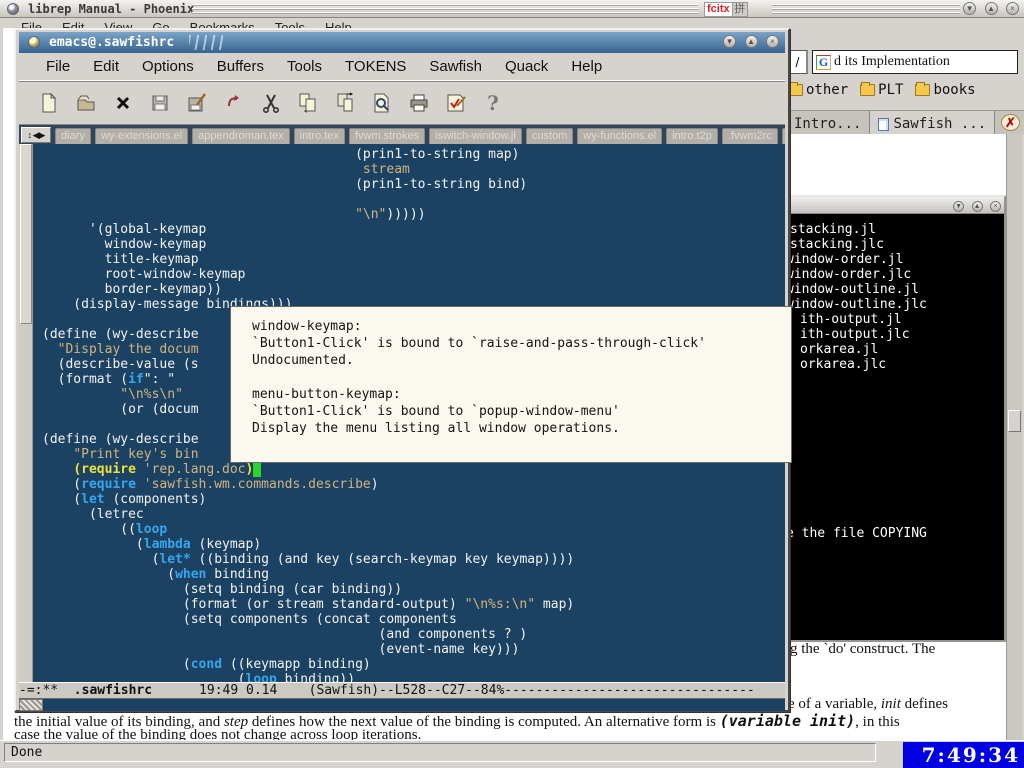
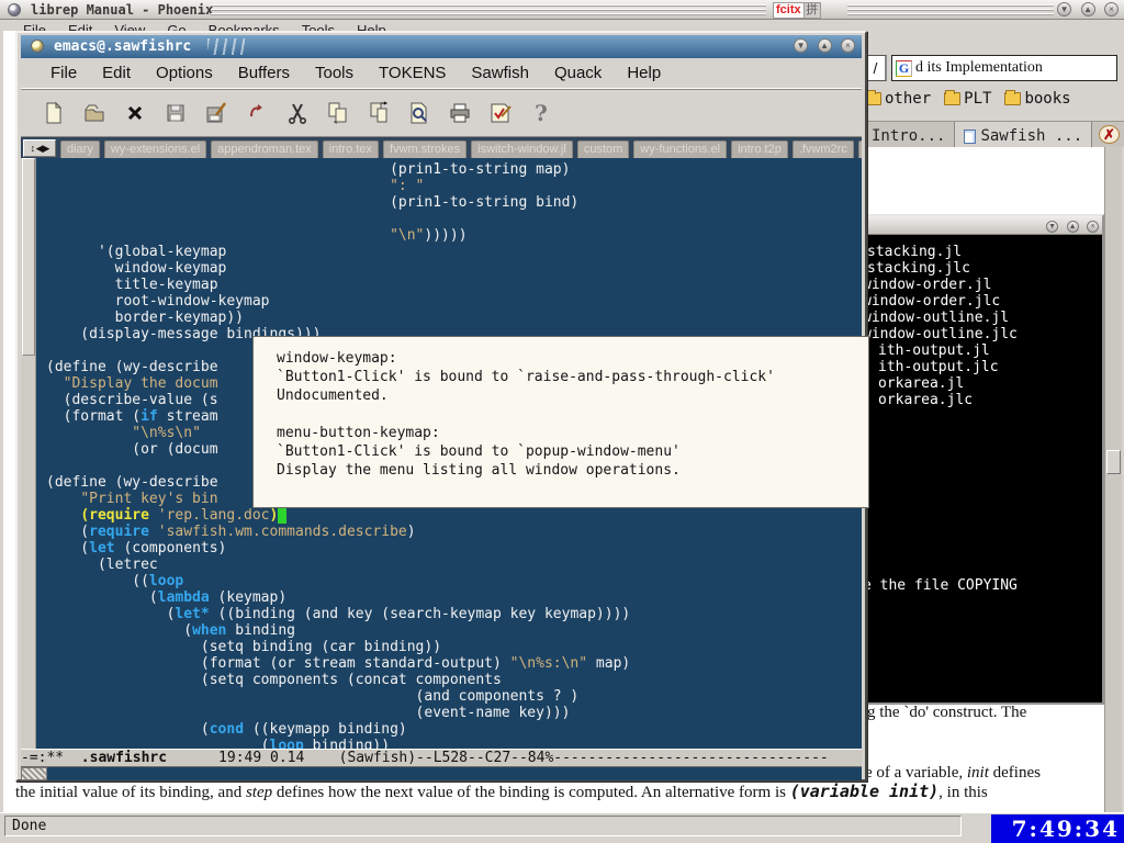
  librep Manual - Phoenix
  ▼ ▲ ×
  fcitx
  拼
  /
  G
  d its Implementation
  other
  PLT
  books
  Intro...
  Sawfish ...
  ✗
  g the `do' construct. The
  e of a variable, init defines
  the initial value of its binding, and step defines how the next value of the binding is computed. An alternative form is (variable init), in this
- case the value of the binding does not change across loop iterations.
  stacking.jl
  stacking.jlc
  indow-order.jl
  indow-order.jlc
  indow-outline.jl
  indow-outline.jlc
  ith-output.jl
  ith-output.jlc
  orkarea.jl
  orkarea.jlc
  the file COPYING
  emacs@.sawfishrc
  ▼ ▲ ×
  File
  Edit
  Options
  Buffers
  Tools
  TOKENS
  Sawfish
  Quack
  Help
  ?
  ↕ ◀▶
  diary
  wy-extensions.el
  appendroman.tex
  intro.tex
  fvwm.strokes
  iswitch-window.jl
  custom
  wy-functions.el
  intro.t2p
  .fvwm2rc
  (prin1-to-string map)
- stream
+ ": "
  (prin1-to-string bind)
  "\n")))))
  '(global-keymap
  window-keymap
  title-keymap
  root-window-keymap
  border-keymap))
  (display-message bindings)))
  (define (wy-describe
  "Display the docum
  (describe-value (s
- (format (if": "
+ (format (if stream
  "\n%s\n"
  (or (docum
  (define (wy-describe
  "Print key's bin
  (require 'rep.lang.doc)
  (require 'sawfish.wm.commands.describe)
  (let (components)
  (letrec
  ((loop
  (lambda (keymap)
  (let* ((binding (and key (search-keymap key keymap))))
  (when binding
  (setq binding (car binding))
  (format (or stream standard-output) "\n%s:\n" map)
  (setq components (concat components
  (and components ? )
  (event-name key)))
  (cond ((keymapp binding)
  (loop binding))
  -=:** .sawfishrc 19:49 0.14 (Sawfish)--L528--C27--84%--------------------------------
  window-keymap:
  `Button1-Click' is bound to `raise-and-pass-through-click'
  Undocumented.
  menu-button-keymap:
  `Button1-Click' is bound to `popup-window-menu'
  Display the menu listing all window operations.
  Done
  7:49:34
